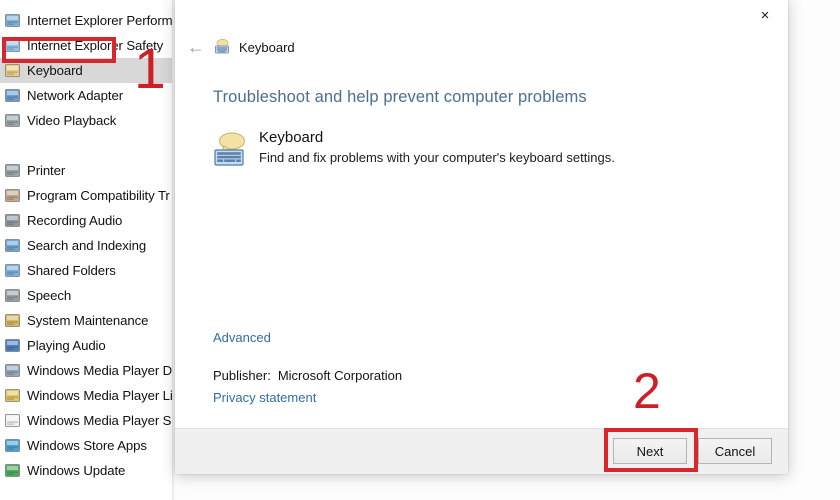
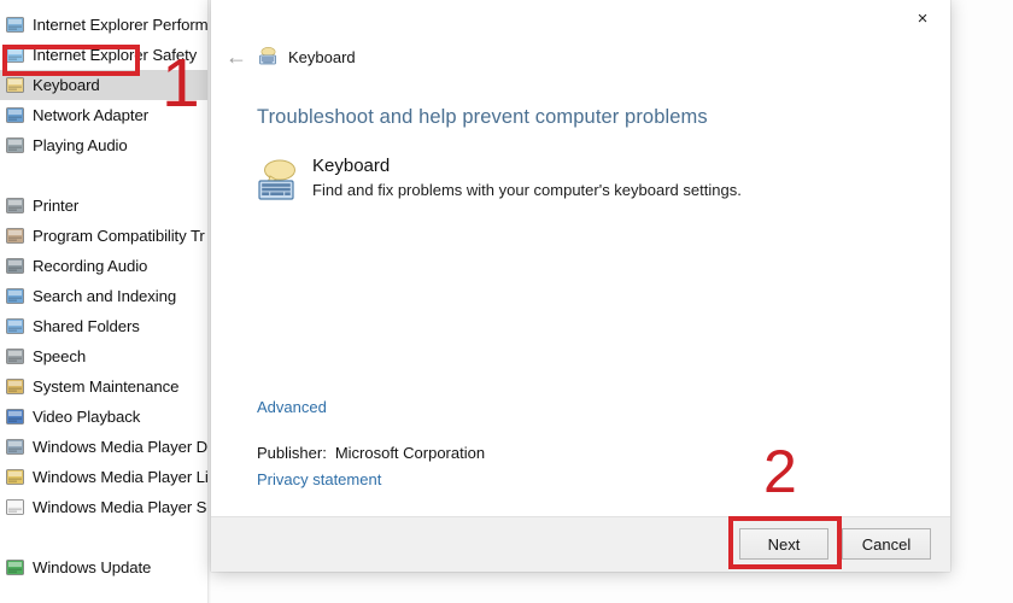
  Internet Explorer Perform
  Internet Explorer Safety
  Keyboard
  Network Adapter
- Video Playback
+ Playing Audio
  Printer
  Program Compatibility Tr
  Recording Audio
  Search and Indexing
  Shared Folders
  Speech
  System Maintenance
- Playing Audio
+ Video Playback
  Windows Media Player D
  Windows Media Player L
  Windows Media Player S
- Windows Store Apps
  Windows Update
  ×
  ←
  Keyboard
  Troubleshoot and help prevent computer problems
  Keyboard
  Find and fix problems with your computer's keyboard settings.
  Advanced
  Publisher: Microsoft Corporation
  Privacy statement
  Next
  Cancel
  1
  2
